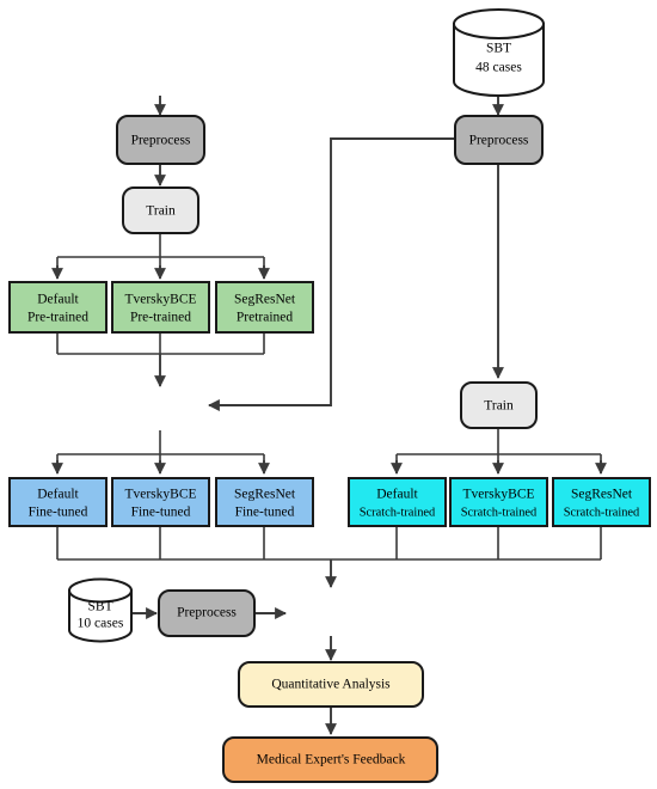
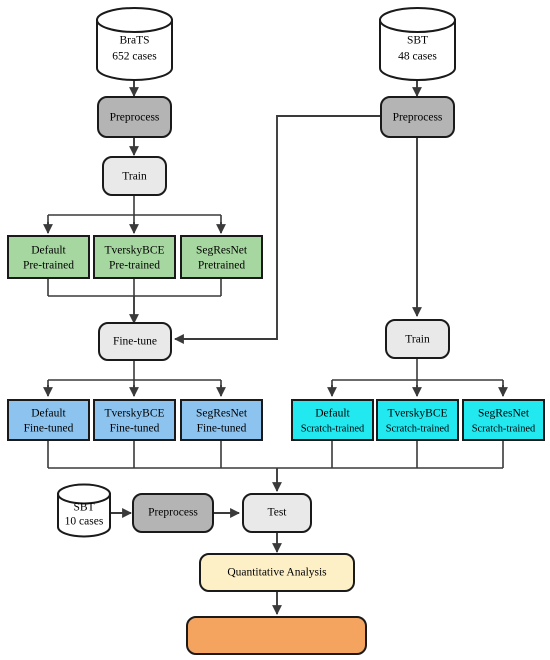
+ BraTS
+ 652 cases
  SBT
  48 cases
  Preprocess
  Preprocess
  Train
  Train
+ Fine-tune
  Default
  Pre-trained
  TverskyBCE
  Pre-trained
  SegResNet
  Pretrained
  Default
  Fine-tuned
  TverskyBCE
  Fine-tuned
  SegResNet
  Fine-tuned
  Default
  Scratch-trained
  TverskyBCE
  Scratch-trained
  SegResNet
  Scratch-trained
  SBT
  10 cases
  Preprocess
+ Test
  Quantitative Analysis
- Medical Expert's Feedback
